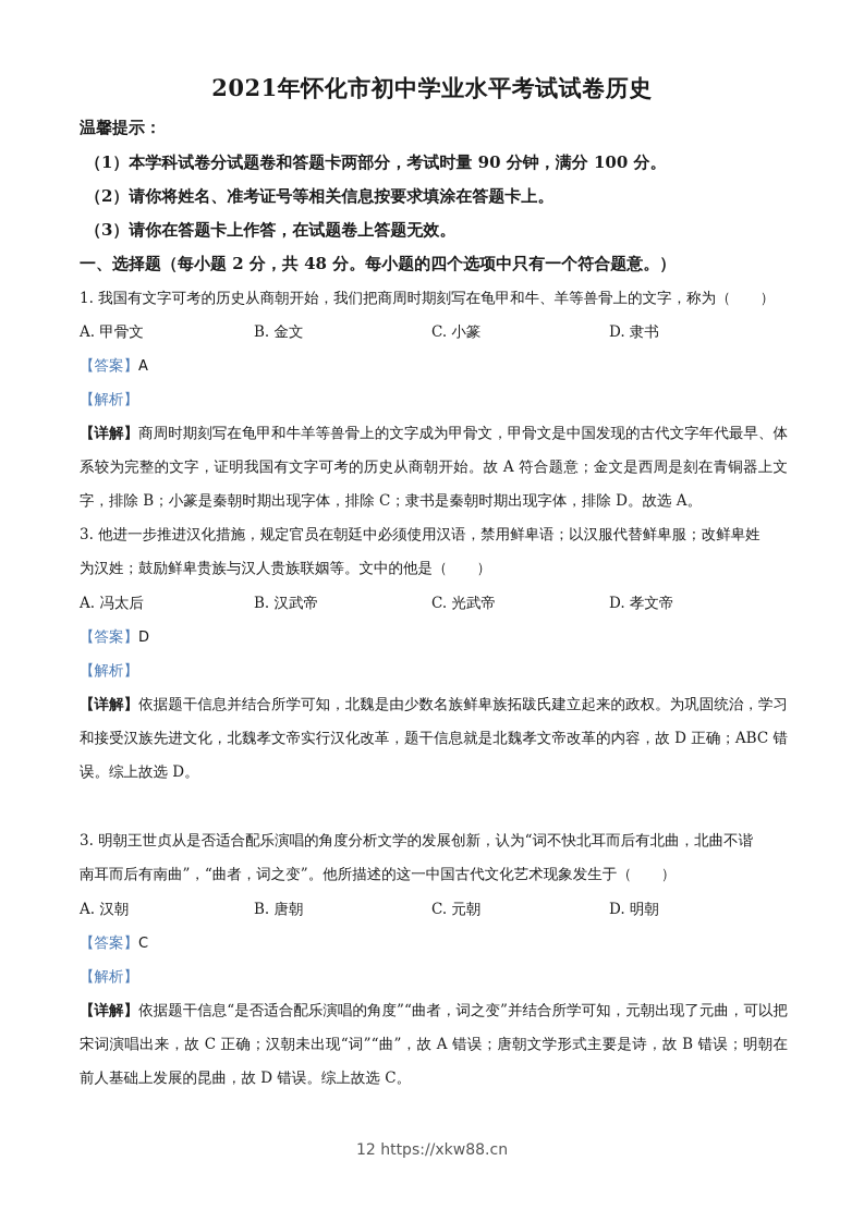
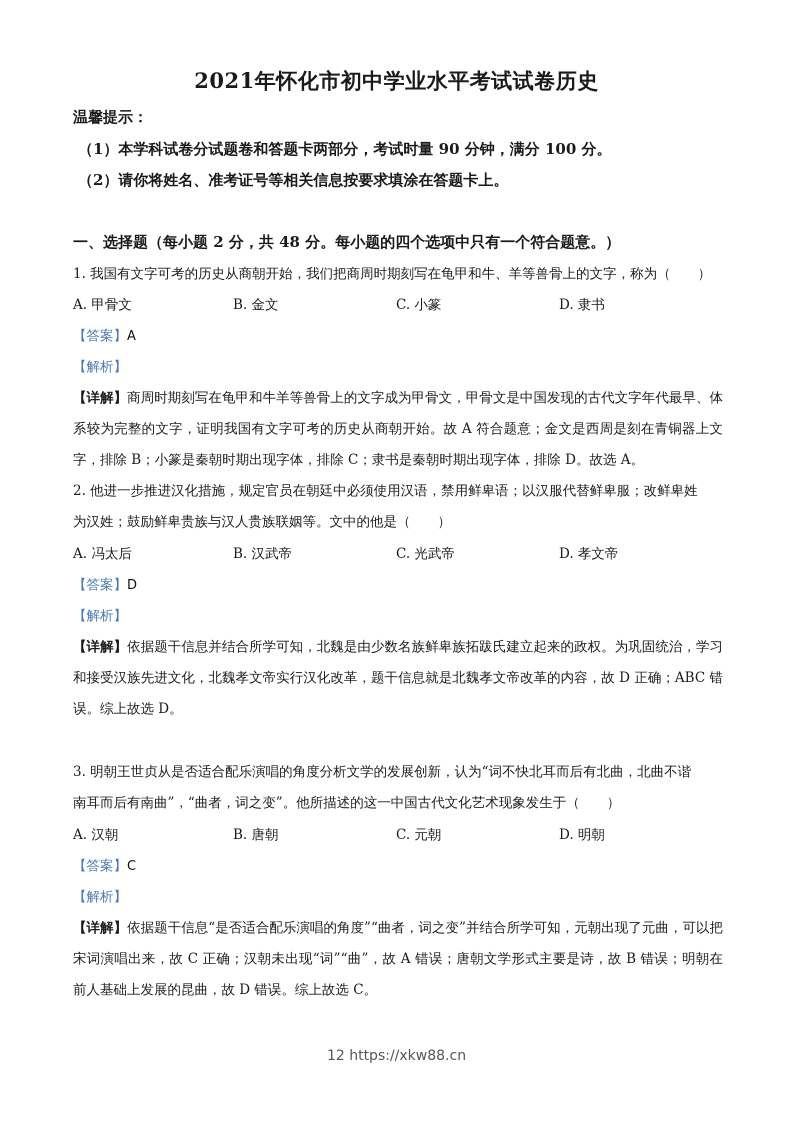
  2021年怀化市初中学业水平考试试卷历史
  温馨提示：
  （1）本学科试卷分试题卷和答题卡两部分，考试时量 90 分钟，满分 100 分。
  （2）请你将姓名、准考证号等相关信息按要求填涂在答题卡上。
- （3）请你在答题卡上作答，在试题卷上答题无效。
  一、选择题（每小题 2 分，共 48 分。每小题的四个选项中只有一个符合题意。）
  1. 我国有文字可考的历史从商朝开始，我们把商周时期刻写在龟甲和牛、羊等兽骨上的文字，称为（ ）
  A. 甲骨文
  B. 金文
  C. 小篆
  D. 隶书
  【答案】A
  【解析】
  【详解】商周时期刻写在龟甲和牛羊等兽骨上的文字成为甲骨文，甲骨文是中国发现的古代文字年代最早、体系较为完整的文字，证明我国有文字可考的历史从商朝开始。故 A 符合题意；金文是西周是刻在青铜器上文字，排除 B；小篆是秦朝时期出现字体，排除 C；隶书是秦朝时期出现字体，排除 D。故选 A。
- 3. 他进一步推进汉化措施，规定官员在朝廷中必须使用汉语，禁用鲜卑语；以汉服代替鲜卑服；改鲜卑姓
+ 2. 他进一步推进汉化措施，规定官员在朝廷中必须使用汉语，禁用鲜卑语；以汉服代替鲜卑服；改鲜卑姓
  为汉姓；鼓励鲜卑贵族与汉人贵族联姻等。文中的他是（ ）
  A. 冯太后
  B. 汉武帝
  C. 光武帝
  D. 孝文帝
  【答案】D
  【解析】
  【详解】依据题干信息并结合所学可知，北魏是由少数名族鲜卑族拓跋氏建立起来的政权。为巩固统治，学习和接受汉族先进文化，北魏孝文帝实行汉化改革，题干信息就是北魏孝文帝改革的内容，故 D 正确；ABC 错误。综上故选 D。
  3. 明朝王世贞从是否适合配乐演唱的角度分析文学的发展创新，认为“词不快北耳而后有北曲，北曲不谐
  南耳而后有南曲”，“曲者，词之变”。他所描述的这一中国古代文化艺术现象发生于（ ）
  A. 汉朝
  B. 唐朝
  C. 元朝
  D. 明朝
  【答案】C
  【解析】
  【详解】依据题干信息“是否适合配乐演唱的角度”“曲者，词之变”并结合所学可知，元朝出现了元曲，可以把宋词演唱出来，故 C 正确；汉朝未出现“词”“曲”，故 A 错误；唐朝文学形式主要是诗，故 B 错误；明朝在前人基础上发展的昆曲，故 D 错误。综上故选 C。
  12 https://xkw88.cn
